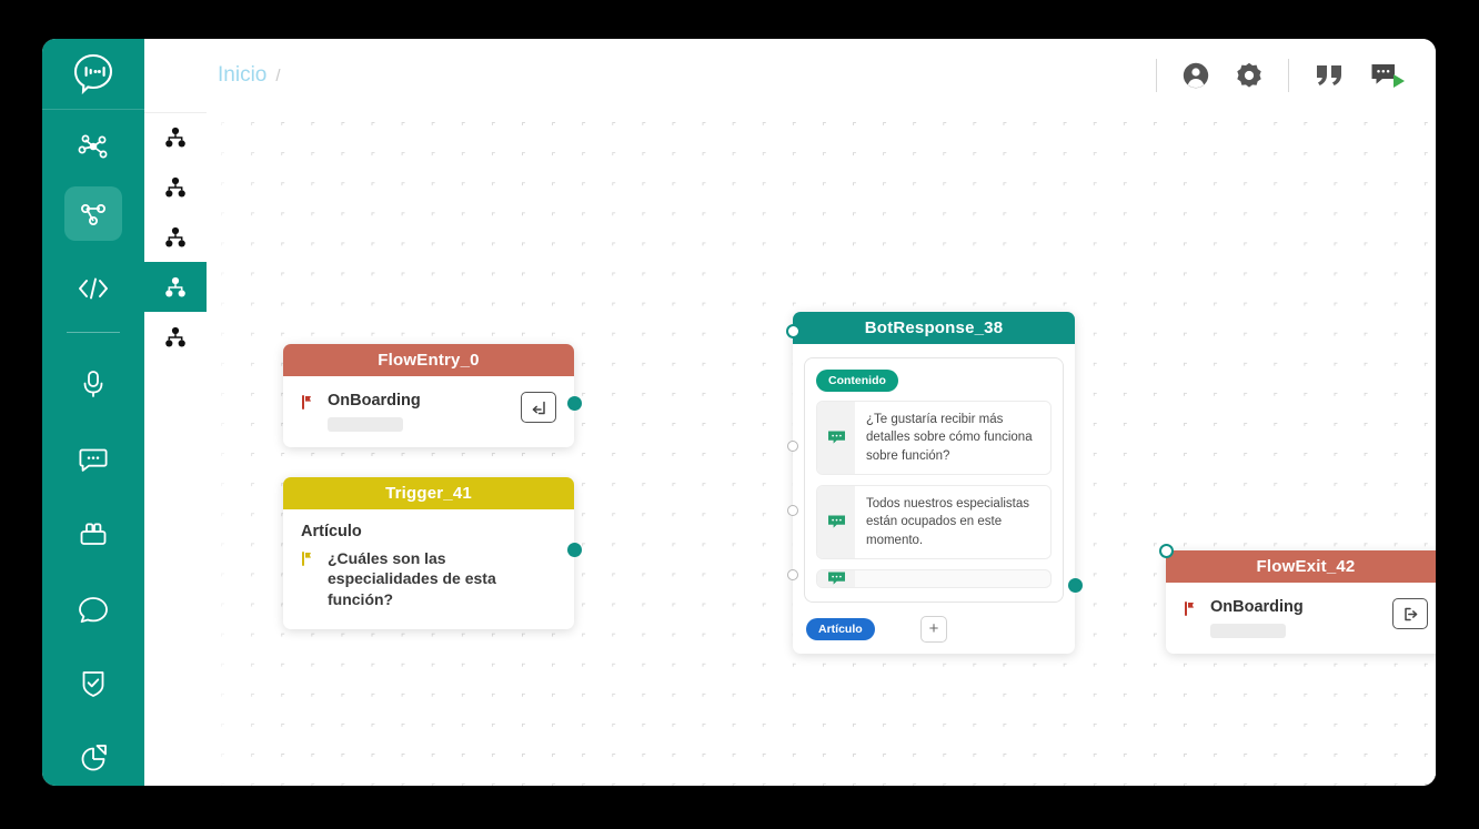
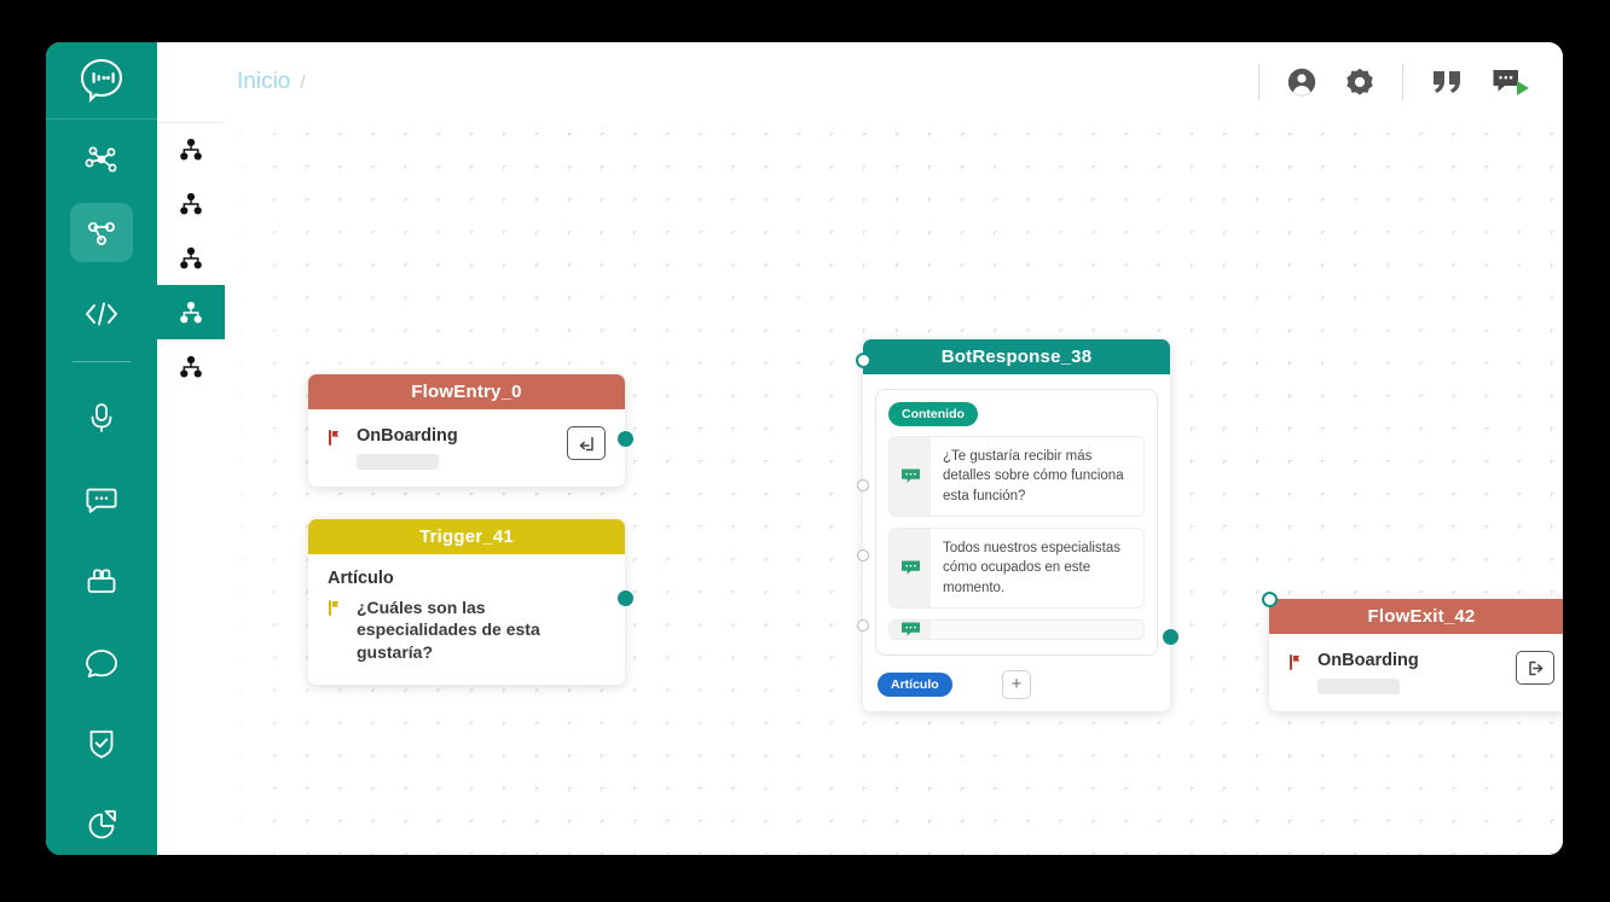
  Inicio
  /
  FlowEntry_0
  OnBoarding
  Trigger_41
  Artículo
- ¿Cuáles son las especialidades de esta función?
+ ¿Cuáles son las especialidades de esta gustaría?
  BotResponse_38
  Contenido
- ¿Te gustaría recibir más detalles sobre cómo funciona sobre función?
+ ¿Te gustaría recibir más detalles sobre cómo funciona esta función?
- Todos nuestros especialistas están ocupados en este momento.
+ Todos nuestros especialistas cómo ocupados en este momento.
  Artículo
  +
  FlowExit_42
  OnBoarding
